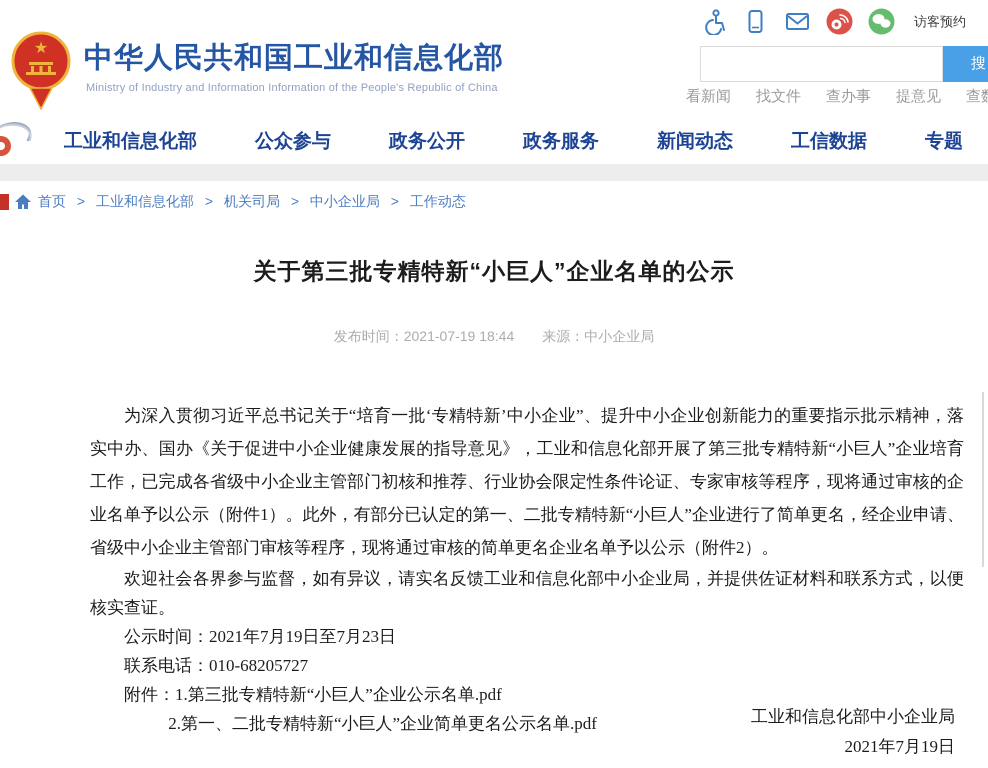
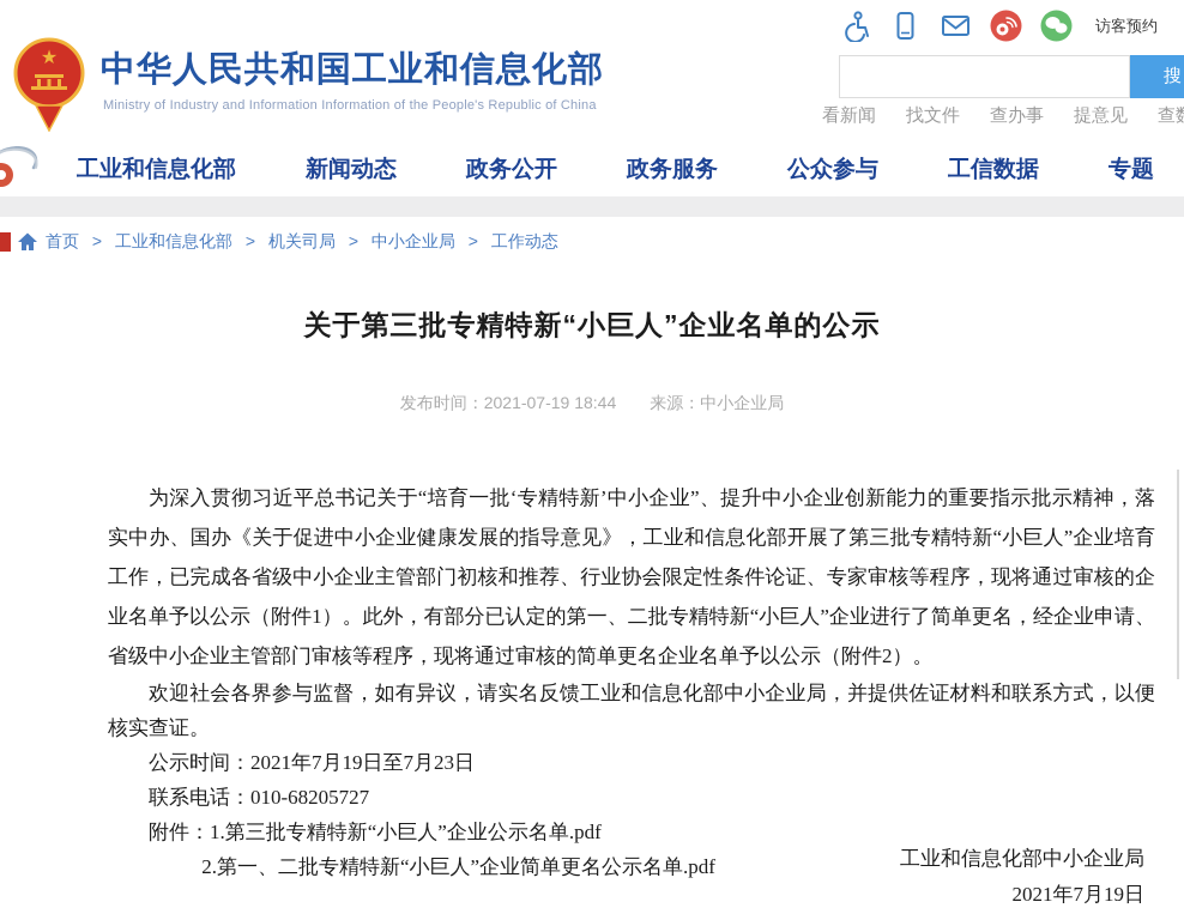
  ★
  中华人民共和国工业和信息化部
  Ministry of Industry and Information Information of the People's Republic of China
  访客预约
  看新闻
  找文件
  查办事
  提意见
  工业和信息化部
- 公众参与
+ 新闻动态
  政务公开
  政务服务
- 新闻动态
+ 公众参与
  工信数据
  专题
  首页 > 工业和信息化部 > 机关司局 > 中小企业局 > 工作动态
  关于第三批专精特新“小巨人”企业名单的公示
  发布时间：2021-07-19 18:44 来源：中小企业局
  为深入贯彻习近平总书记关于“培育一批‘专精特新’中小企业”、提升中小企业创新能力的重要指示批示精神，落实中办、国办《关于促进中小企业健康发展的指导意见》，工业和信息化部开展了第三批专精特新“小巨人”企业培育工作，已完成各省级中小企业主管部门初核和推荐、行业协会限定性条件论证、专家审核等程序，现将通过审核的企业名单予以公示（附件1）。此外，有部分已认定的第一、二批专精特新“小巨人”企业进行了简单更名，经企业申请、省级中小企业主管部门审核等程序，现将通过审核的简单更名企业名单予以公示（附件2）。
  欢迎社会各界参与监督，如有异议，请实名反馈工业和信息化部中小企业局，并提供佐证材料和联系方式，以便核实查证。
  公示时间：2021年7月19日至7月23日
  联系电话：010-68205727
  附件：1.第三批专精特新“小巨人”企业公示名单.pdf
  2.第一、二批专精特新“小巨人”企业简单更名公示名单.pdf
  工业和信息化部中小企业局
  2021年7月19日
